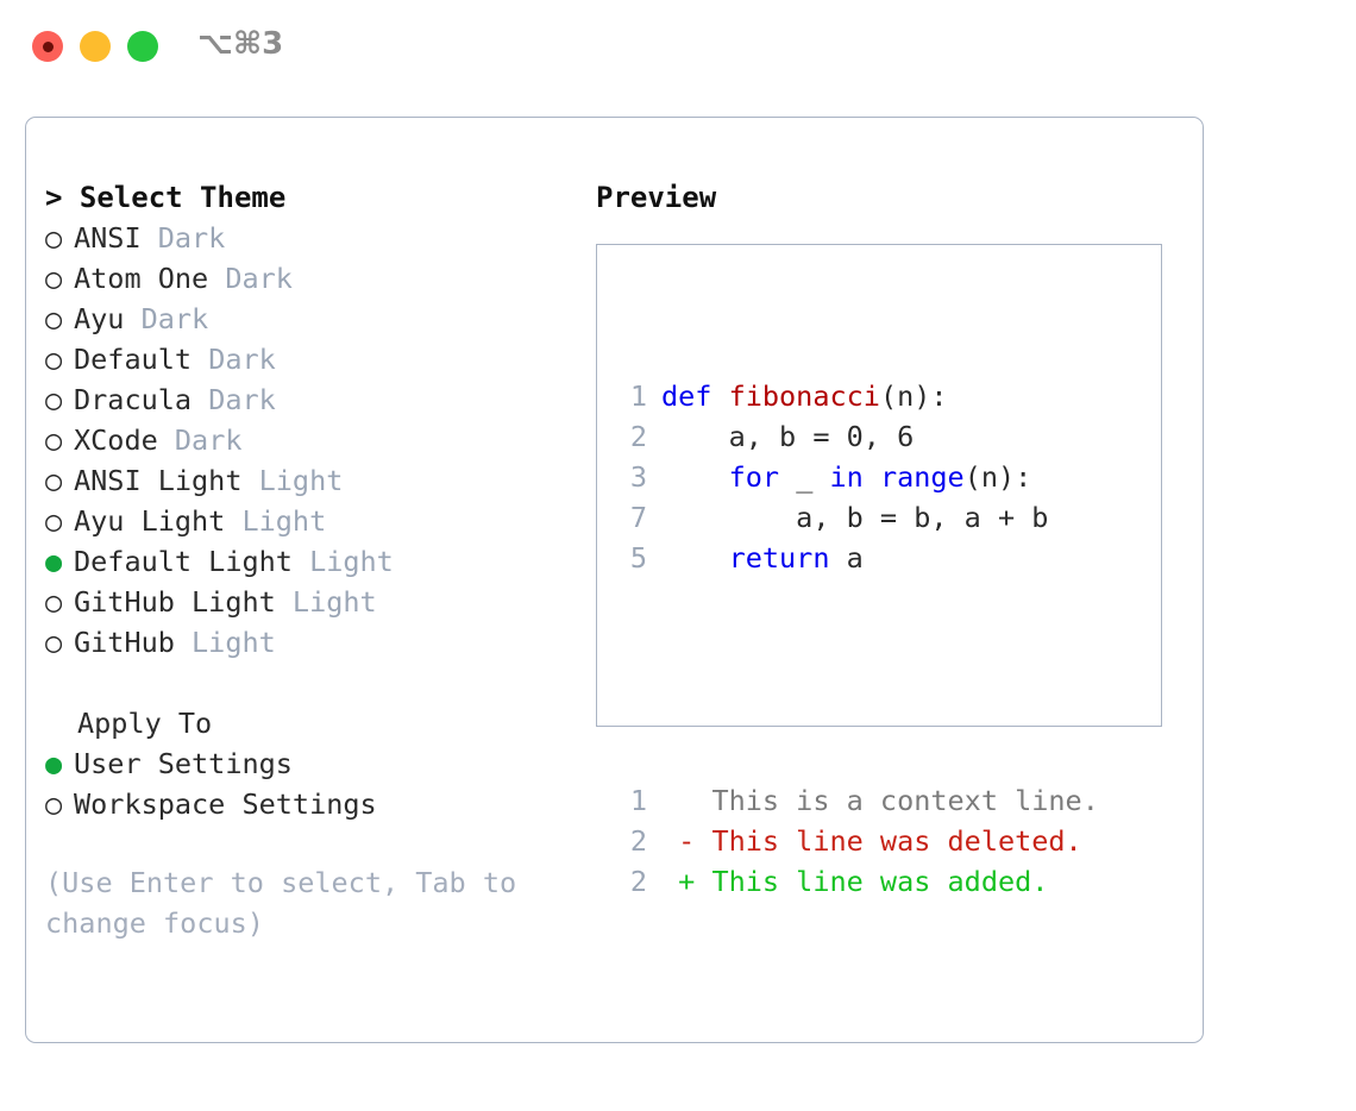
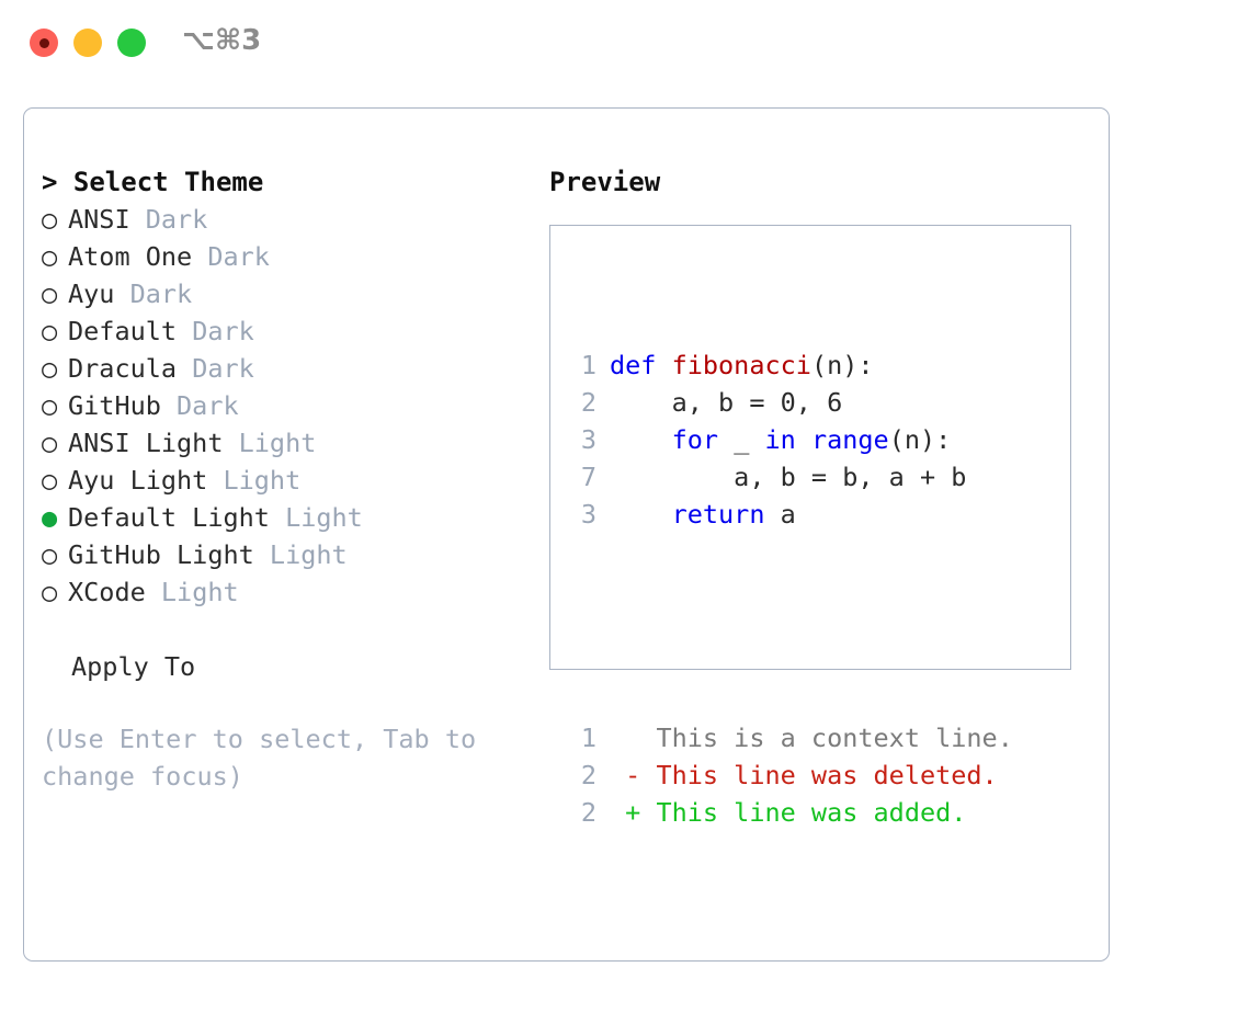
  ⌥⌘3
  > Select Theme
  ○ ANSI Dark
  ○ Atom One Dark
  ○ Ayu Dark
  ○ Default Dark
  ○ Dracula Dark
- ○ XCode Dark
+ ○ GitHub Dark
  ○ ANSI Light Light
  ○ Ayu Light Light
  ● Default Light Light
  ○ GitHub Light Light
- ○ GitHub Light
+ ○ XCode Light
  Apply To
- ● User Settings
- ○ Workspace Settings
  (Use Enter to select, Tab to change focus)
  Preview
  1 def fibonacci(n):
  2 a, b = 0, 6
  3 for _ in range(n):
  7 a, b = b, a + b
- 5 return a
+ 3 return a
  1 This is a context line.
  2 - This line was deleted.
  2 + This line was added.
